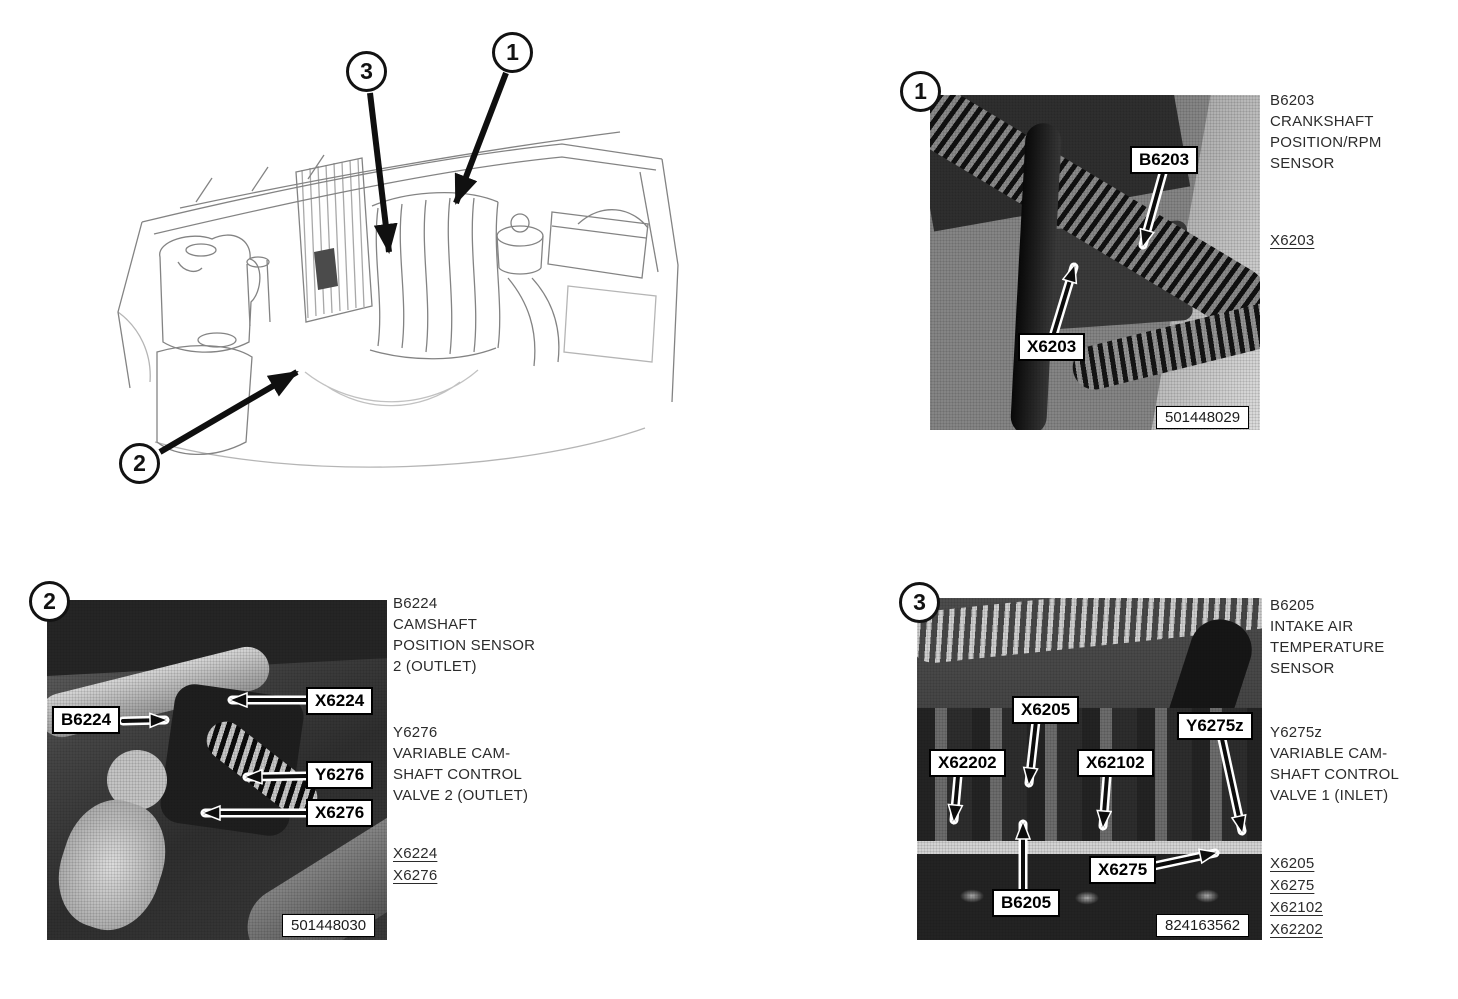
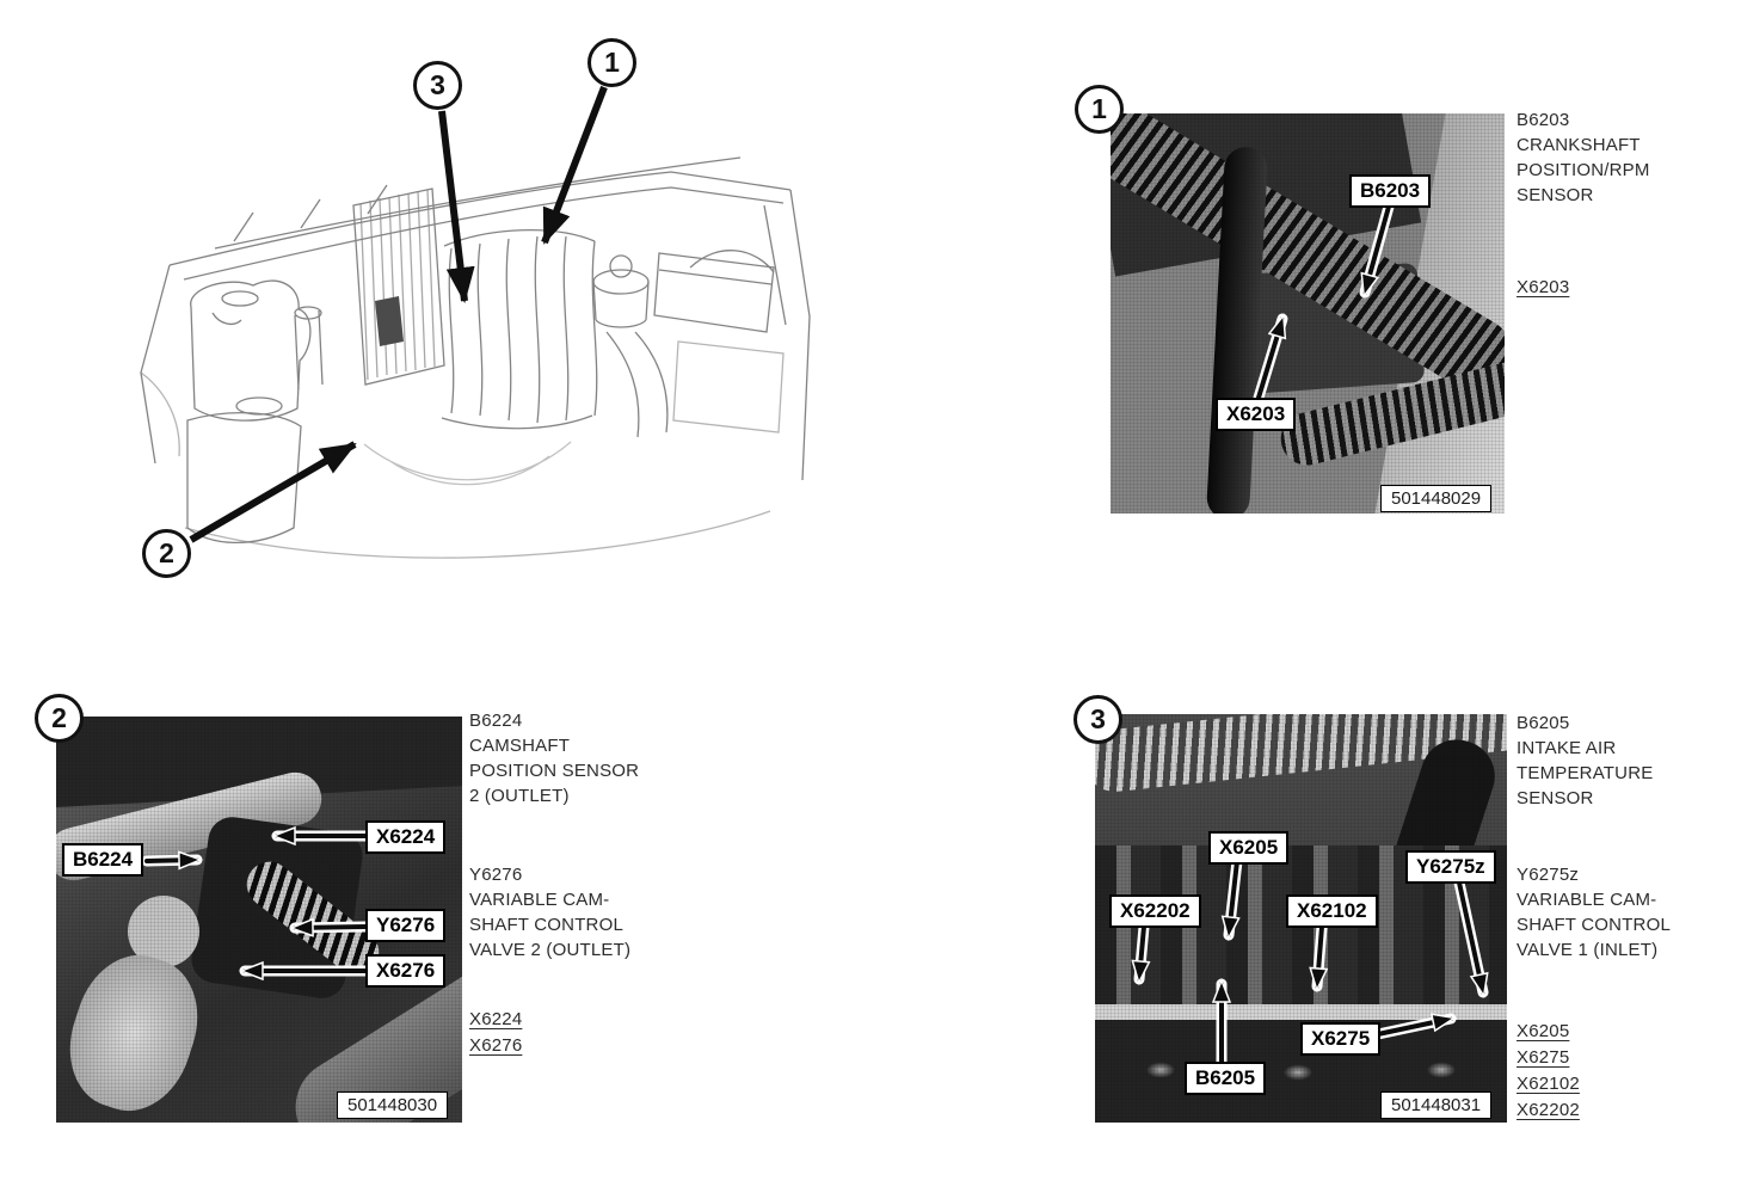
  1
  2
  3
  1
  B6203
  X6203
  501448029
  B6203
  CRANKSHAFT
  POSITION/RPM
  SENSOR
  X6203
  2
  B6224
  X6224
  Y6276
  X6276
  501448030
  B6224
  CAMSHAFT
  POSITION SENSOR
  2 (OUTLET)
  Y6276
  VARIABLE CAM-
  SHAFT CONTROL
  VALVE 2 (OUTLET)
  X6224
  X6276
  3
  X6205
  Y6275z
  X62202
  X62102
  X6275
  B6205
- 824163562
+ 501448031
  B6205
  INTAKE AIR
  TEMPERATURE
  SENSOR
  Y6275z
  VARIABLE CAM-
  SHAFT CONTROL
  VALVE 1 (INLET)
  X6205
  X6275
  X62102
  X62202
